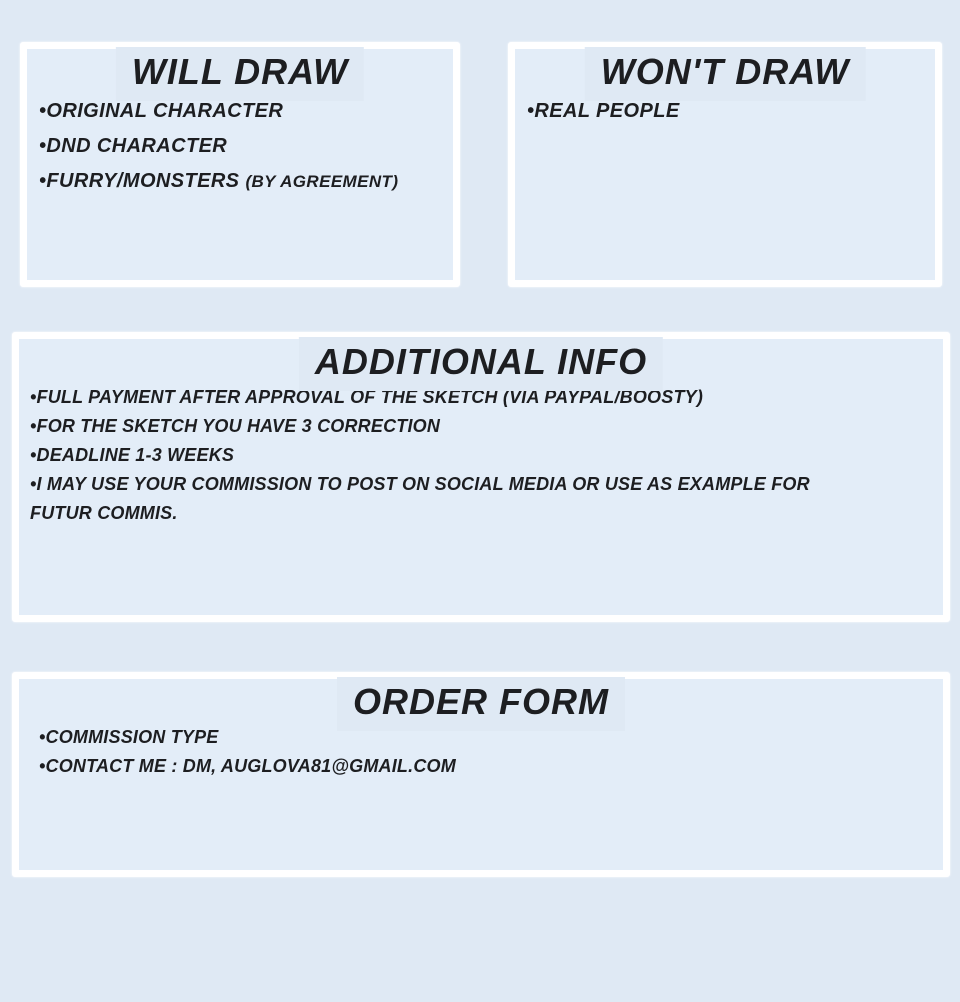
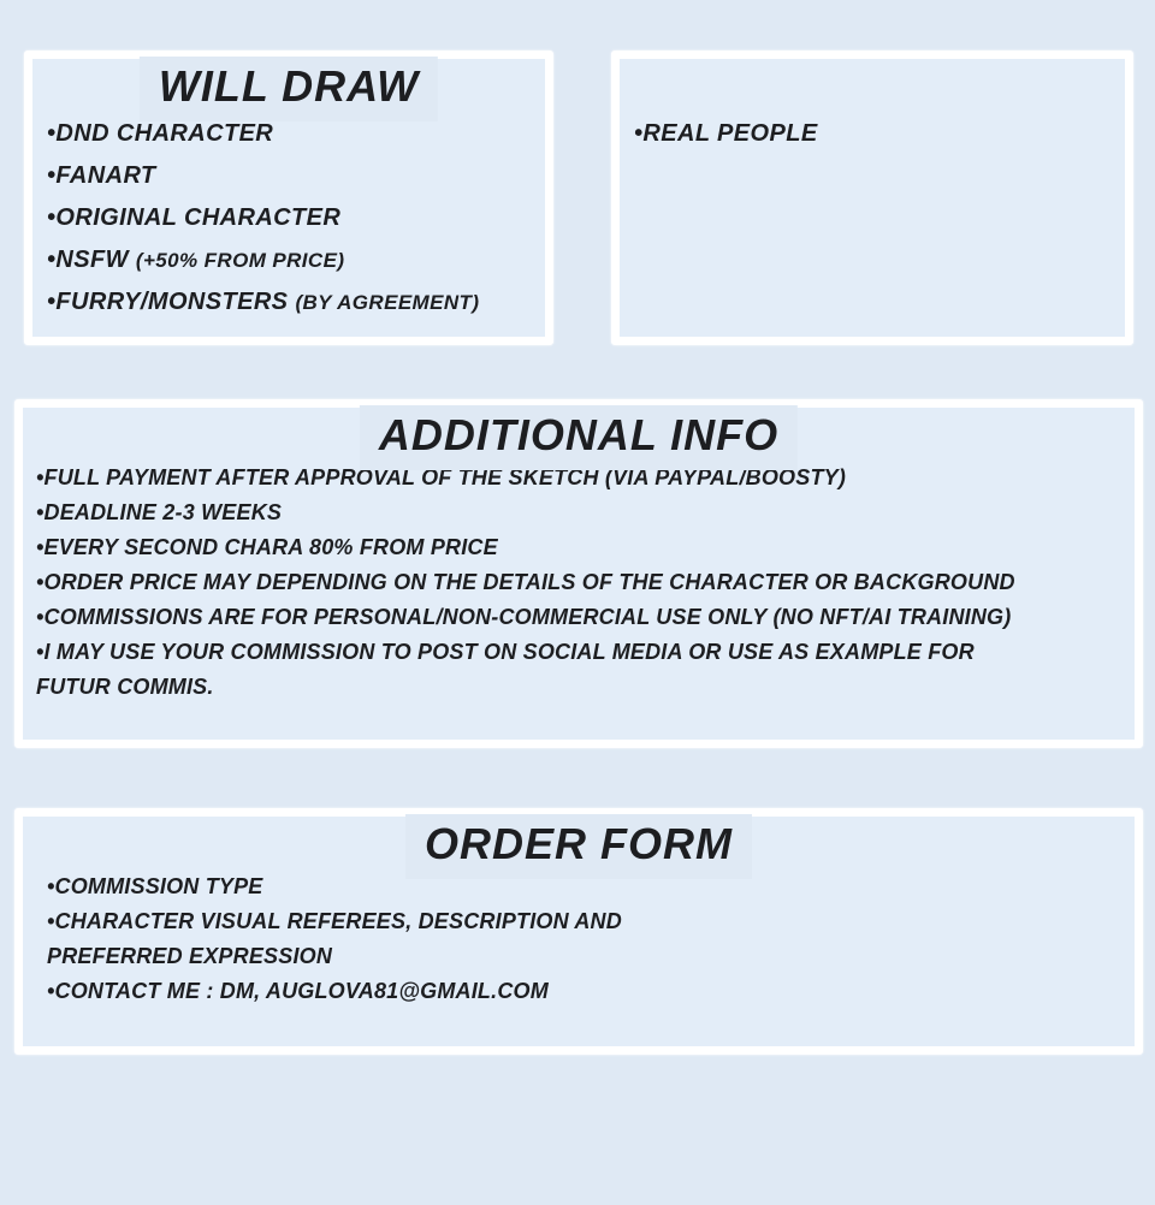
  WILL DRAW
- •ORIGINAL CHARACTER
+ •DND CHARACTER
+ •FANART
- •DND CHARACTER
+ •ORIGINAL CHARACTER
+ •NSFW (+50% FROM PRICE)
  •FURRY/MONSTERS (BY AGREEMENT)
- WON'T DRAW
  •REAL PEOPLE
  ADDITIONAL INFO
  •FULL PAYMENT AFTER APPROVAL OF THE SKETCH (VIA PAYPAL/BOOSTY)
- •FOR THE SKETCH YOU HAVE 3 CORRECTION
- •DEADLINE 1-3 WEEKS
+ •DEADLINE 2-3 WEEKS
+ •EVERY SECOND CHARA 80% FROM PRICE
+ •ORDER PRICE MAY DEPENDING ON THE DETAILS OF THE CHARACTER OR BACKGROUND
+ •COMMISSIONS ARE FOR PERSONAL/NON-COMMERCIAL USE ONLY (NO NFT/AI TRAINING)
  •I MAY USE YOUR COMMISSION TO POST ON SOCIAL MEDIA OR USE AS EXAMPLE FOR
  FUTUR COMMIS.
  ORDER FORM
  •COMMISSION TYPE
+ •CHARACTER VISUAL REFEREES, DESCRIPTION AND
+ PREFERRED EXPRESSION
  •CONTACT ME : DM, AUGLOVA81@GMAIL.COM
